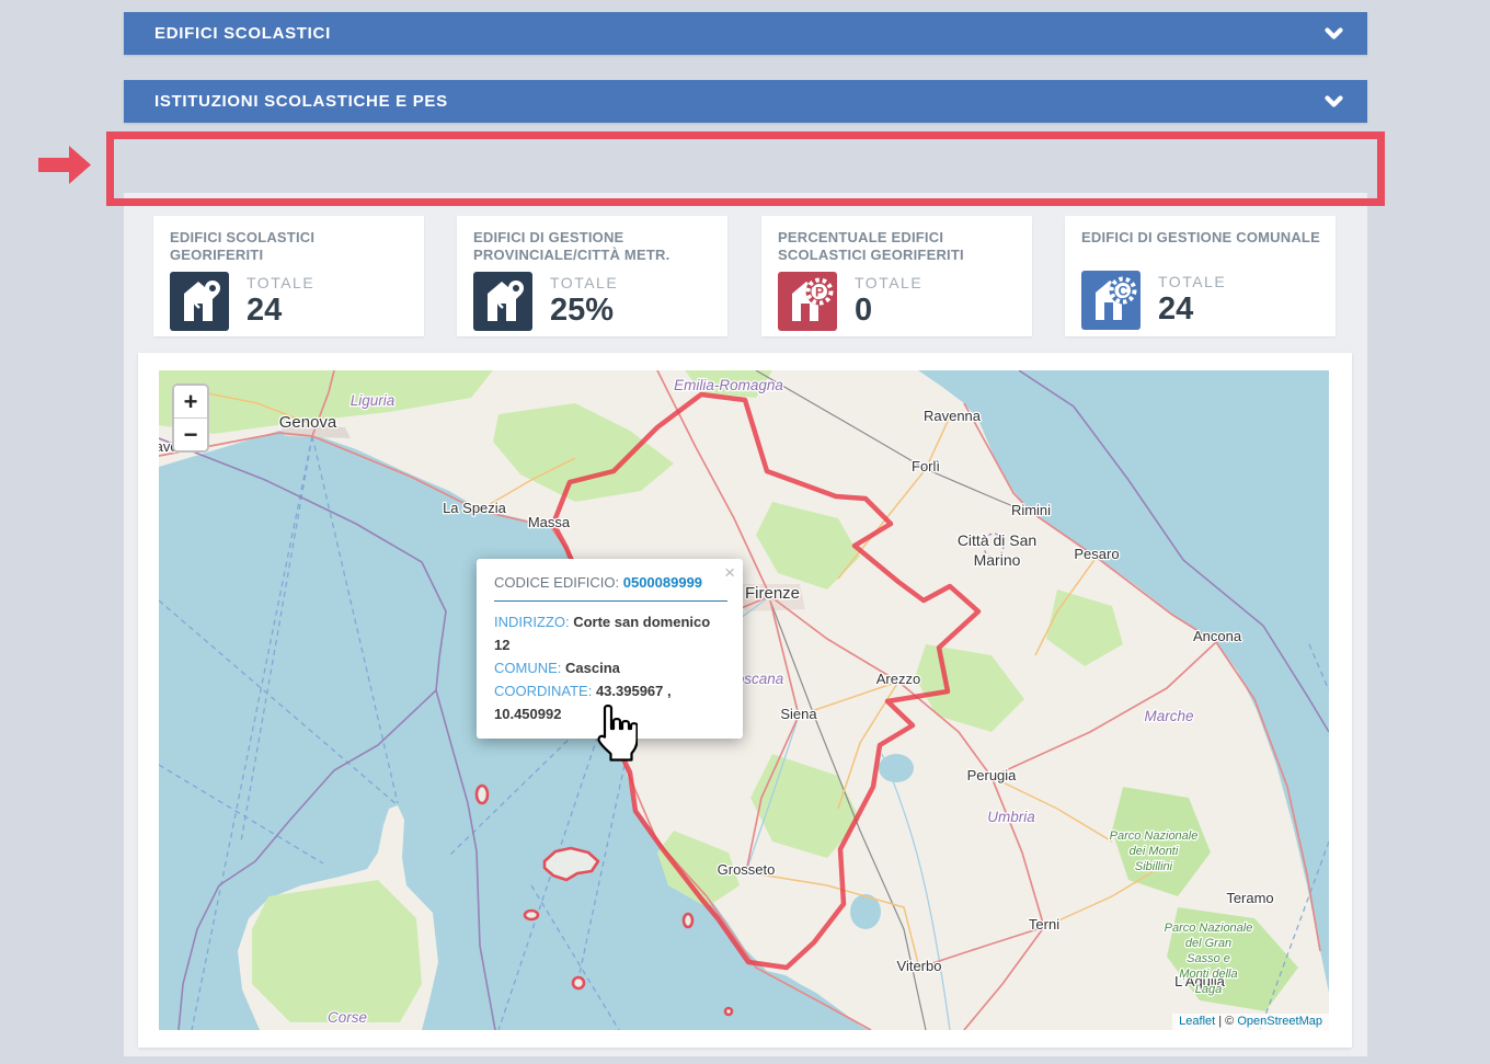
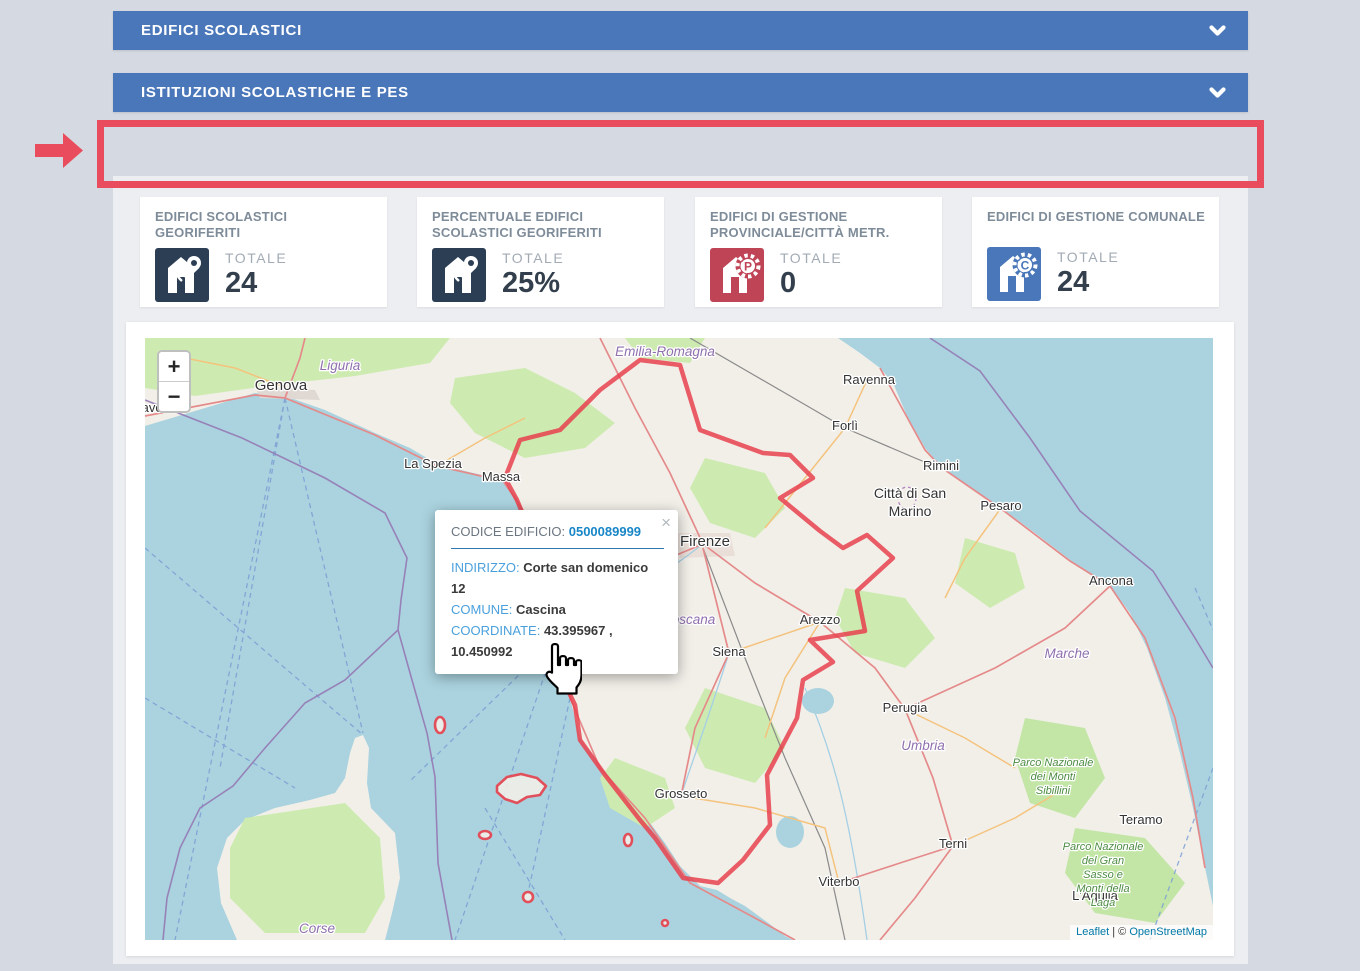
  EDIFICI SCOLASTICI
  ISTITUZIONI SCOLASTICHE E PES
  EDIFICI SCOLASTICI GEORIFERITI
  TOTALE
  24
- EDIFICI DI GESTIONE PROVINCIALE/CITTÀ METR.
+ PERCENTUALE EDIFICI SCOLASTICI GEORIFERITI
  TOTALE
  25%
- PERCENTUALE EDIFICI SCOLASTICI GEORIFERITI
+ EDIFICI DI GESTIONE PROVINCIALE/CITTÀ METR.
  P
  TOTALE
  0
  EDIFICI DI GESTIONE COMUNALE
  C
  TOTALE
  24
  Genova
  Liguria
  Emilia-Romagna
  La Spezia
  Massa
  Ravenna
  Forlì
  Rimini
  Città di San
  Marino
  Pesaro
  Ancona
  Firenze
  scana
  Arezzo
  Siena
  Perugia
  Umbria
  Marche
  Grosseto
  Terni
  Viterbo
  Teramo
  L'Aquila
  Parco Nazionale
  dei Monti
  Sibillini
  Parco Nazionale
  del Gran
  Sasso e
  Monti della
  Laga
  Corse
  ×
  CODICE EDIFICIO: 0500089999
  INDIRIZZO: Corte san domenico 12
  COMUNE: Cascina
  COORDINATE: 43.395967 , 10.450992
  +
  −
  Leaflet | © OpenStreetMap
